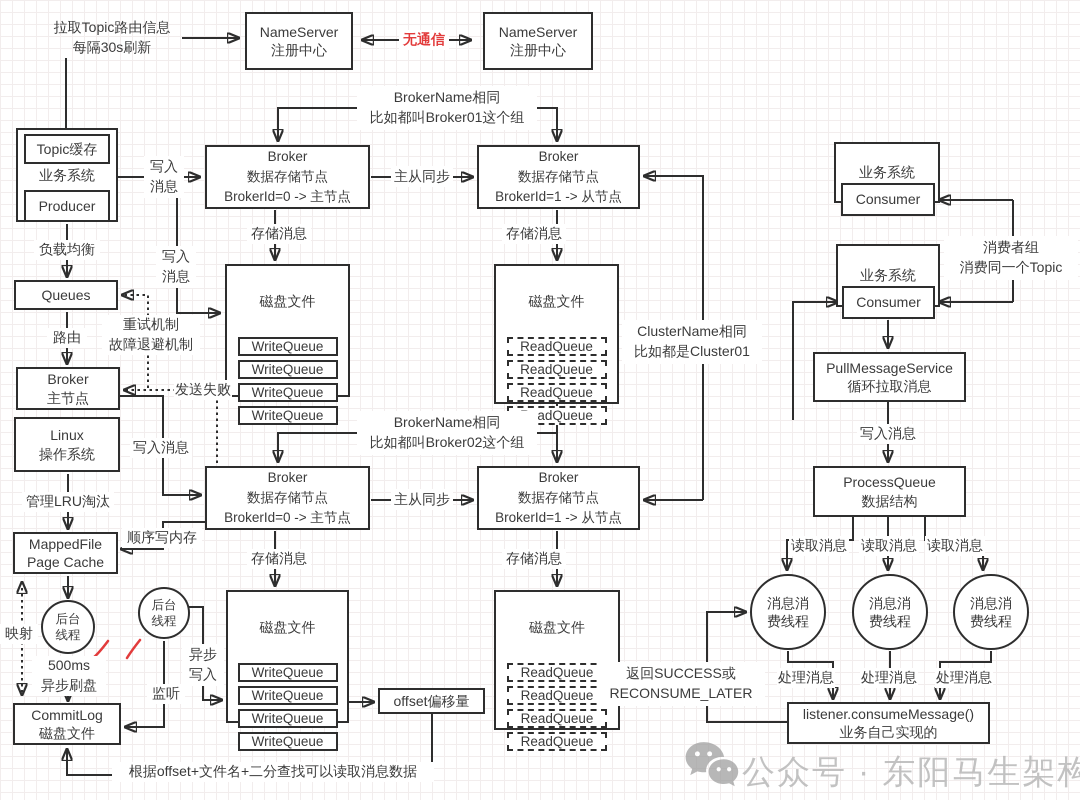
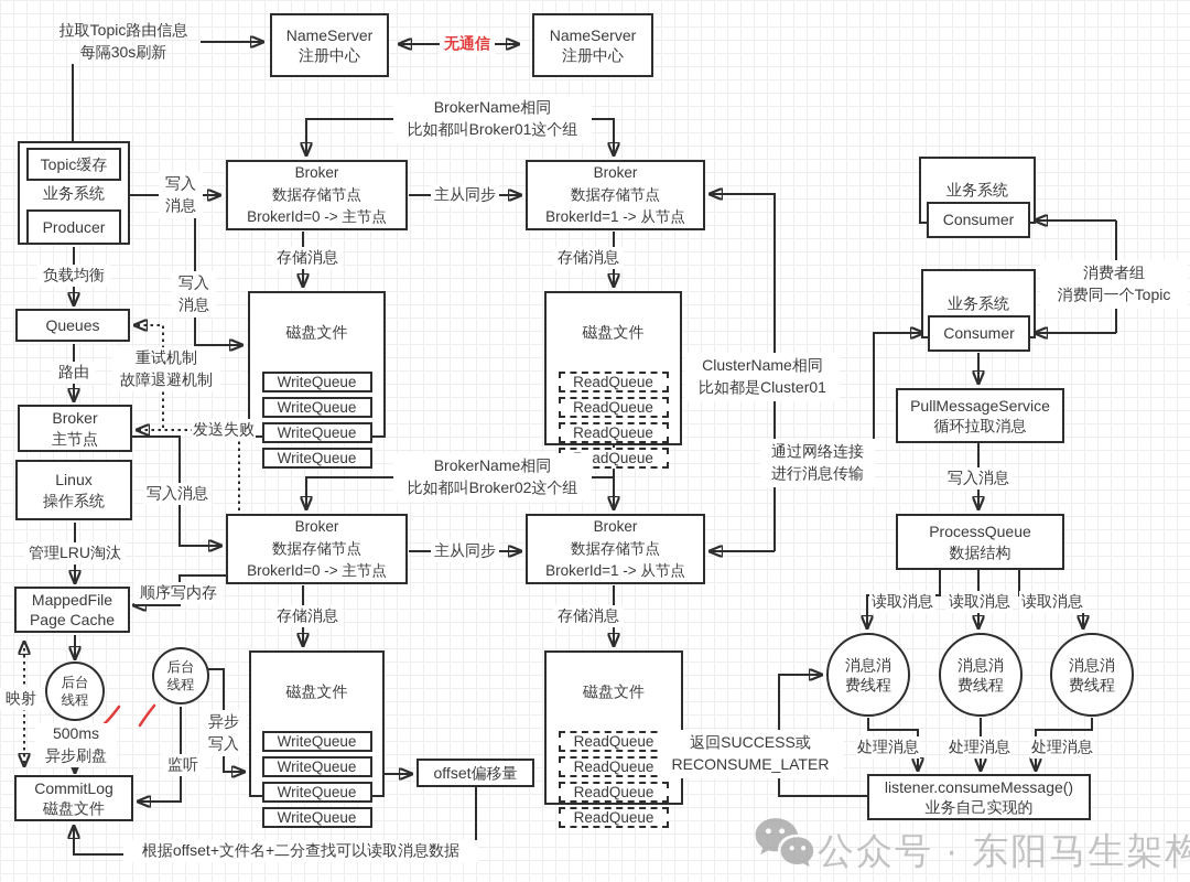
  拉取Topic路由信息
  每隔30s刷新
  NameServer
  注册中心
  无通信
  NameServer
  注册中心
  业务系统
  Topic缓存
  Producer
  负载均衡
  Queues
  路由
  重试机制
  故障退避机制
  Broker
  主节点
  发送失败
  Linux
  操作系统
  管理LRU淘汰
  MappedFile
  Page Cache
  顺序写内存
  写入消息
  映射
  后台
  线程
  后台
  线程
  500ms
  异步刷盘
  监听
  异步
  写入
  CommitLog
  磁盘文件
  根据offset+文件名+二分查找可以读取消息数据
  BrokerName相同
  比如都叫Broker01这个组
  写入
  消息
  写入
  消息
  Broker
  数据存储节点
  BrokerId=0 -> 主节点
  主从同步
  Broker
  数据存储节点
  BrokerId=1 -> 从节点
  存储消息
  存储消息
  磁盘文件
  WriteQueue
  WriteQueue
  WriteQueue
  WriteQueue
  磁盘文件
  ReadQueue
  ReadQueue
  ReadQueue
  adQueue
  ClusterName相同
  比如都是Cluster01
+ 通过网络连接
+ 进行消息传输
  BrokerName相同
  比如都叫Broker02这个组
  Broker
  数据存储节点
  BrokerId=0 -> 主节点
  主从同步
  Broker
  数据存储节点
  BrokerId=1 -> 从节点
  存储消息
  存储消息
  磁盘文件
  WriteQueue
  WriteQueue
  WriteQueue
  WriteQueue
  磁盘文件
  ReadQueue
  ReadQueue
  ReadQueue
  ReadQueue
  offset偏移量
  业务系统
  Consumer
  消费者组
  消费同一个Topic
  业务系统
  Consumer
  PullMessageService
  循环拉取消息
  写入消息
  ProcessQueue
  数据结构
  读取消息
  读取消息
  读取消息
  消息消
  费线程
  消息消
  费线程
  消息消
  费线程
  返回SUCCESS或
  RECONSUME_LATER
  处理消息
  处理消息
  处理消息
  listener.consumeMessage()
  业务自己实现的
  公众号 · 东阳马生架构
